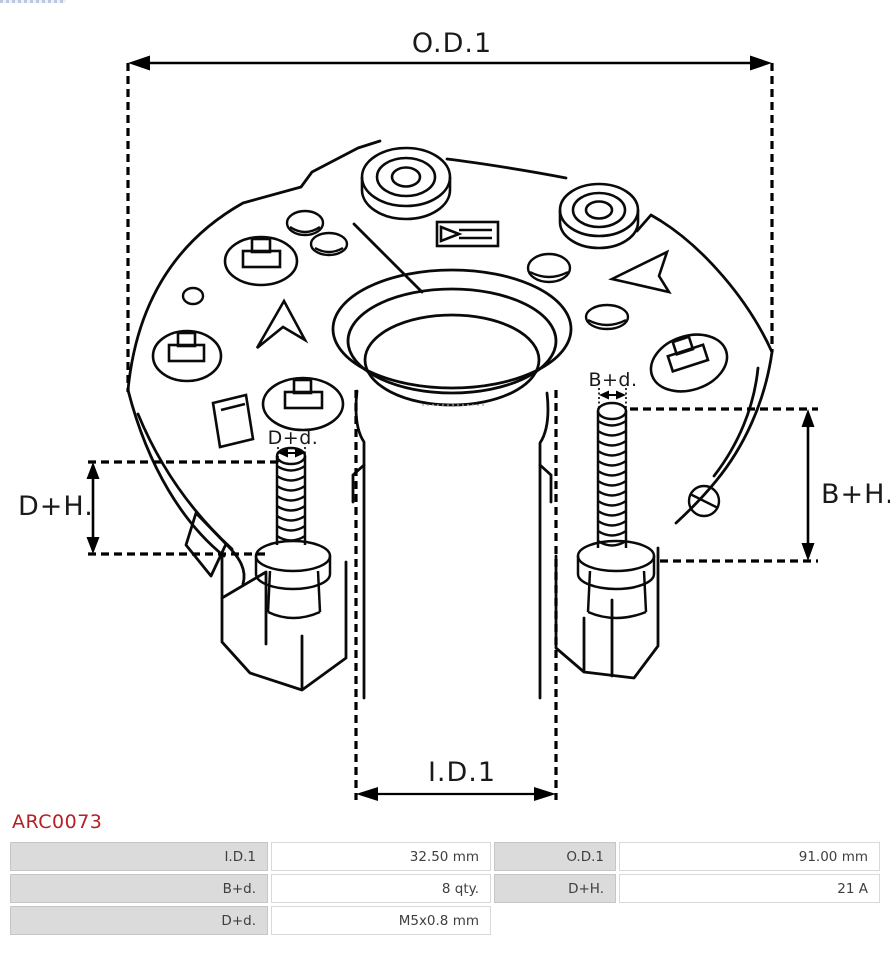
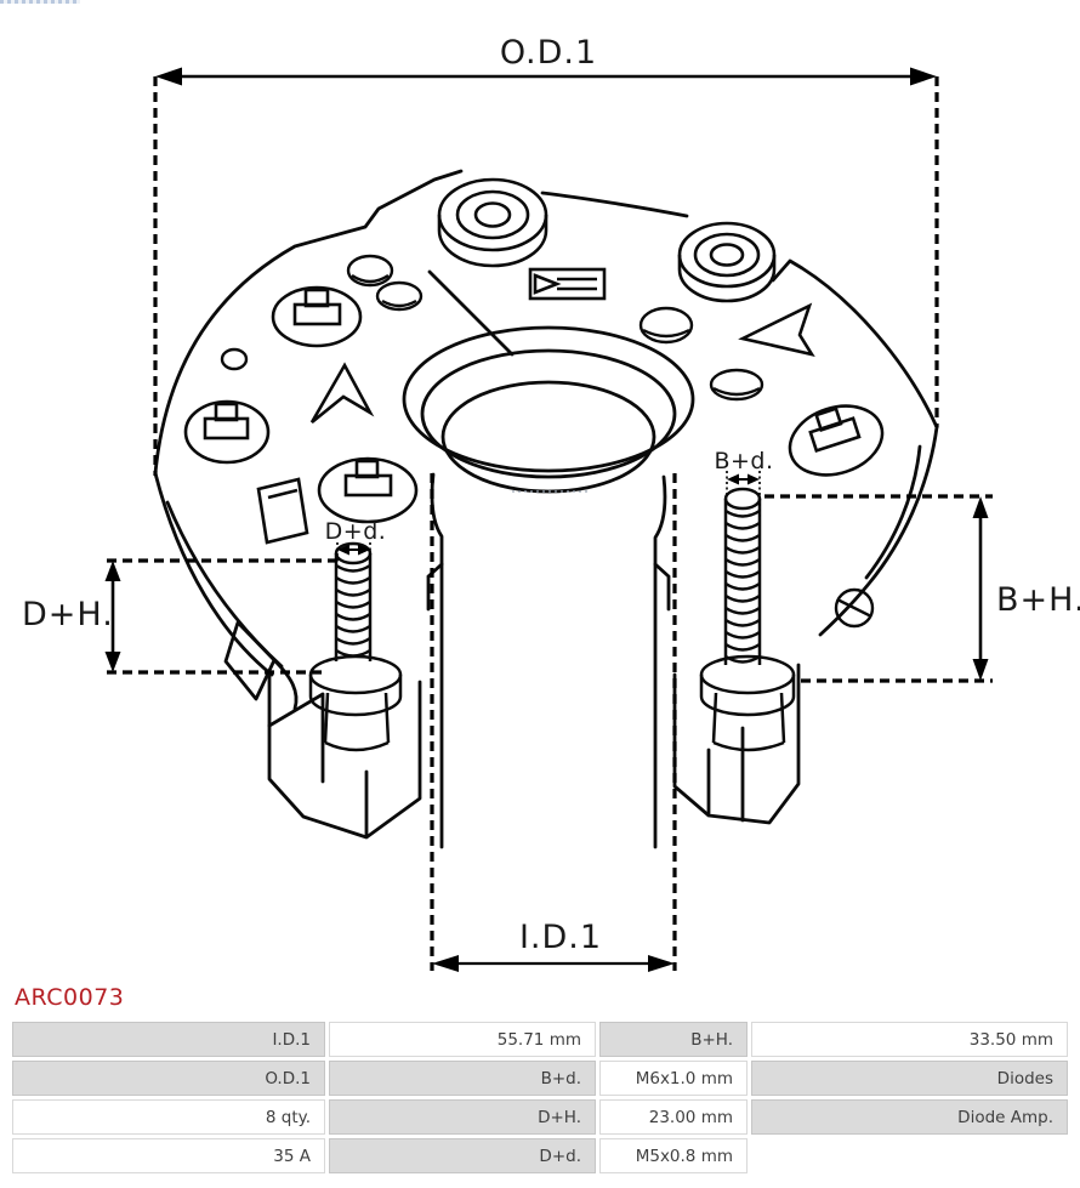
  O.D.1
  I.D.1
  D+H.
  B+H
  D+d.
  B+d.
  ARC0073
  I.D.1
- 32.50 mm
+ 55.71 mm
+ B+H.
+ 33.50 mm
  O.D.1
- 91.00 mm
  B+d.
+ M6x1.0 mm
+ Diodes
  8 qty.
  D+H.
+ 23.00 mm
+ Diode Amp.
- 21 A
+ 35 A
  D+d.
  M5x0.8 mm
